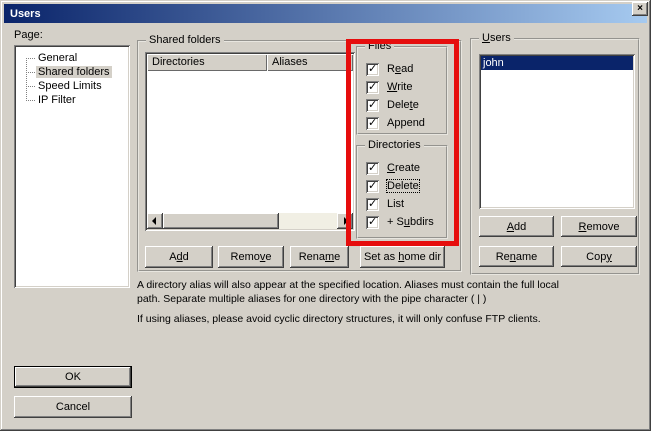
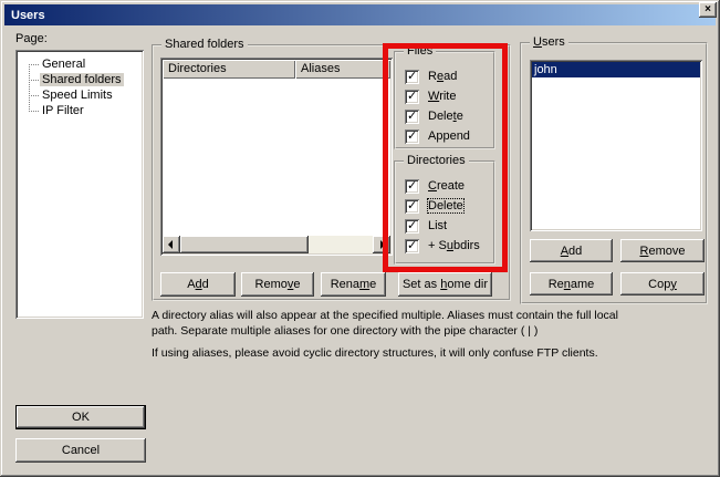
  Users
  ×
  Page:
  General
  Shared folders
  Speed Limits
  IP Filter
  Shared folders
  Directories
  Aliases
  Add
  Remove
  Rename
  Set as home dir
  Files
  ✓
  Read
  ✓
  Write
  ✓
  Delete
  ✓
  Append
  Directories
  ✓
  Create
  ✓
  Delete
  ✓
  List
  ✓
  + Subdirs
  Users
  john
  Add
  Remove
  Rename
  Copy
- A directory alias will also appear at the specified location. Aliases must contain the full local
+ A directory alias will also appear at the specified multiple. Aliases must contain the full local
  path. Separate multiple aliases for one directory with the pipe character ( | )
  If using aliases, please avoid cyclic directory structures, it will only confuse FTP clients.
  OK
  Cancel
